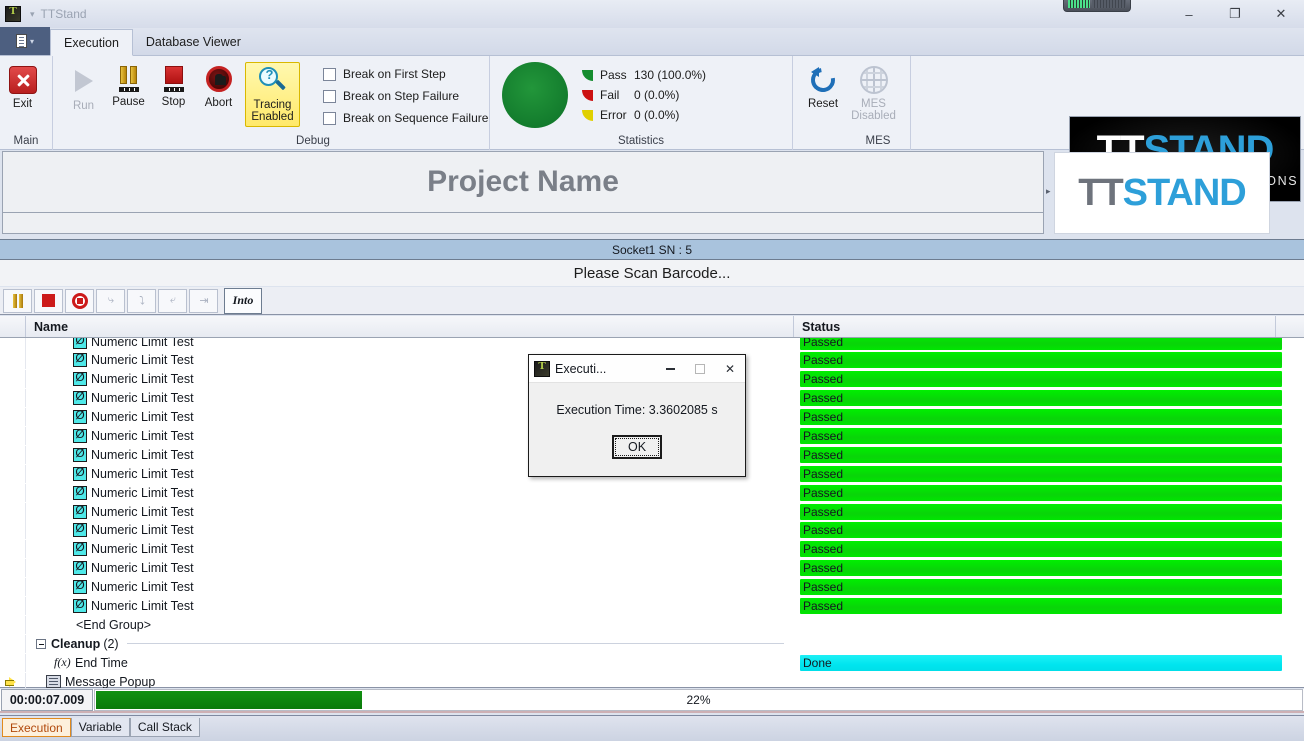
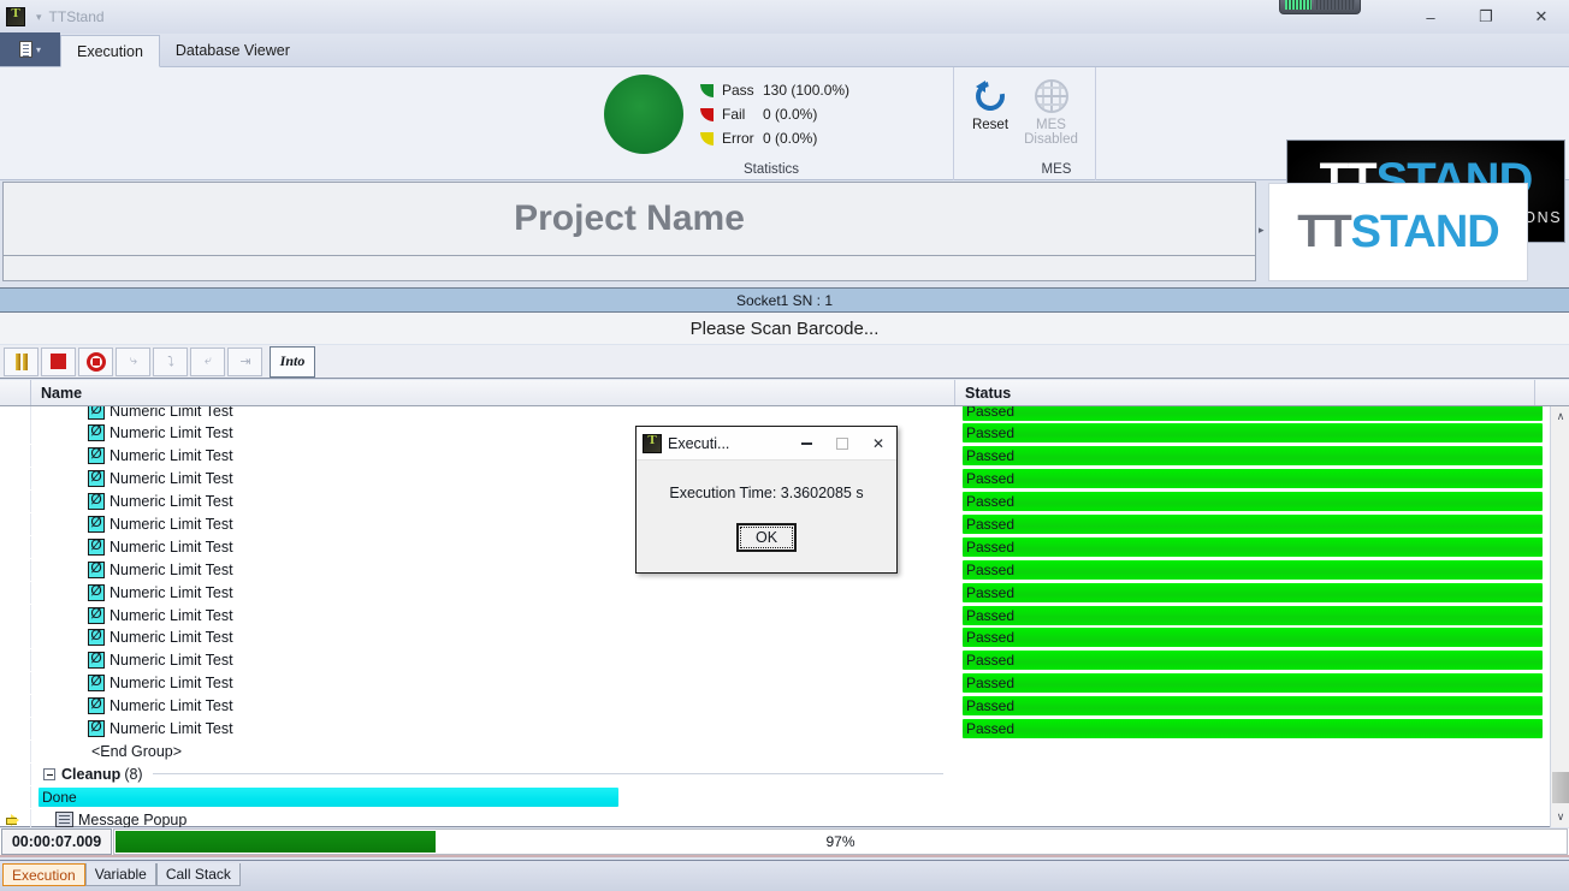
  ▾
  TTStand
  –
  ❐
  ✕
  ▾
  Execution
  Database Viewer
- Exit
- Main
- Run
- Pause
- Stop
- Abort
- Tracing
- Enabled
- Break on First Step
- Break on Step Failure
- Break on Sequence Failure
- Debug
  Pass
  130 (100.0%)
  Fail
  0 (0.0%)
  Error
  0 (0.0%)
  Statistics
  Reset
  MES
  Disabled
  MES
  TTSTAND
  Project Name
  ▸
  TT
  STAND
- Socket1 SN : 5
+ Socket1 SN : 1
  Please Scan Barcode...
  ⤷
  ⤵
  ⤶
  ⇥
  Into
  Name
  Status
  Numeric Limit Test
  Passed
  Numeric Limit Test
  Passed
  Numeric Limit Test
  Passed
  Numeric Limit Test
  Passed
  Numeric Limit Test
  Passed
  Numeric Limit Test
  Passed
  Numeric Limit Test
  Passed
  Numeric Limit Test
  Passed
  Numeric Limit Test
  Passed
  Numeric Limit Test
  Passed
  Numeric Limit Test
  Passed
  Numeric Limit Test
  Passed
  Numeric Limit Test
  Passed
  Numeric Limit Test
  Passed
  Numeric Limit Test
  Passed
  <End Group>
  Cleanup
- (2)
+ (8)
- f(x)
- End Time
  Done
  Message Popup
+ ∧
+ ∨
  00:00:07.009
- 22%
+ 97%
  Execution
  Variable
  Call Stack
  Executi...
  ✕
  Execution Time: 3.3602085 s
  OK
